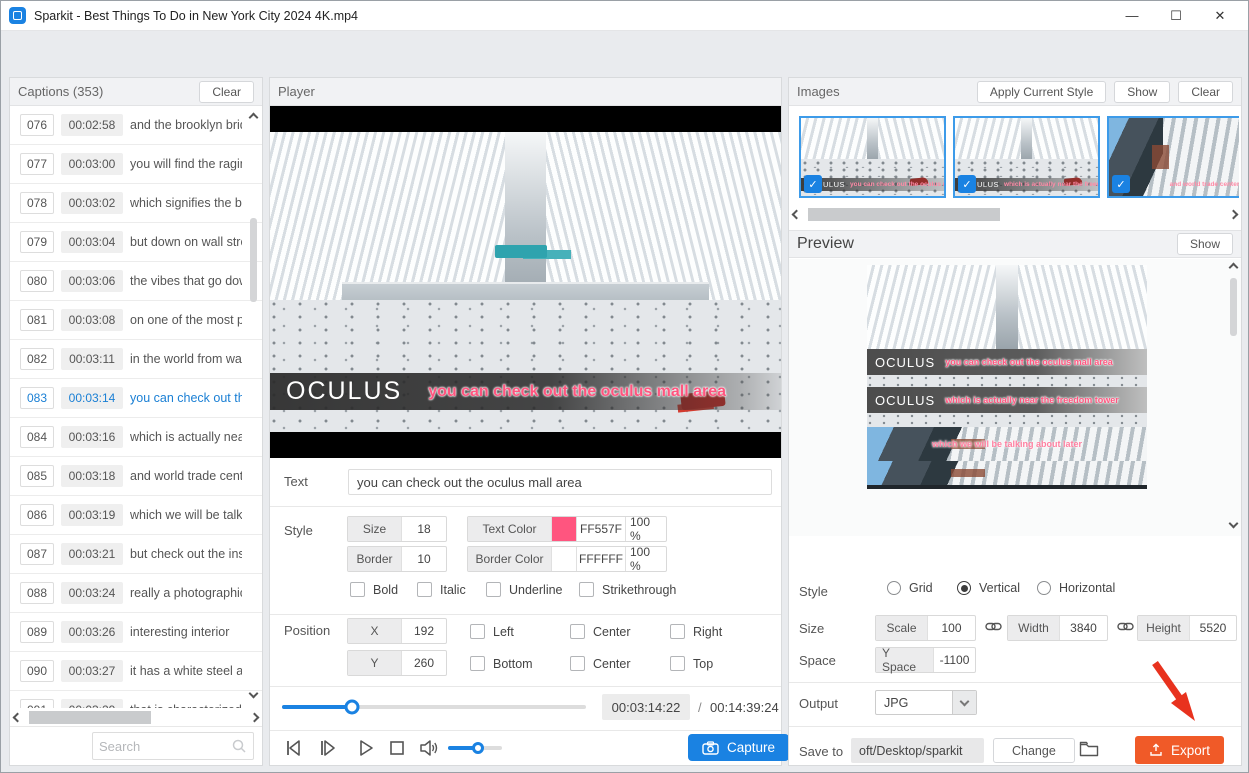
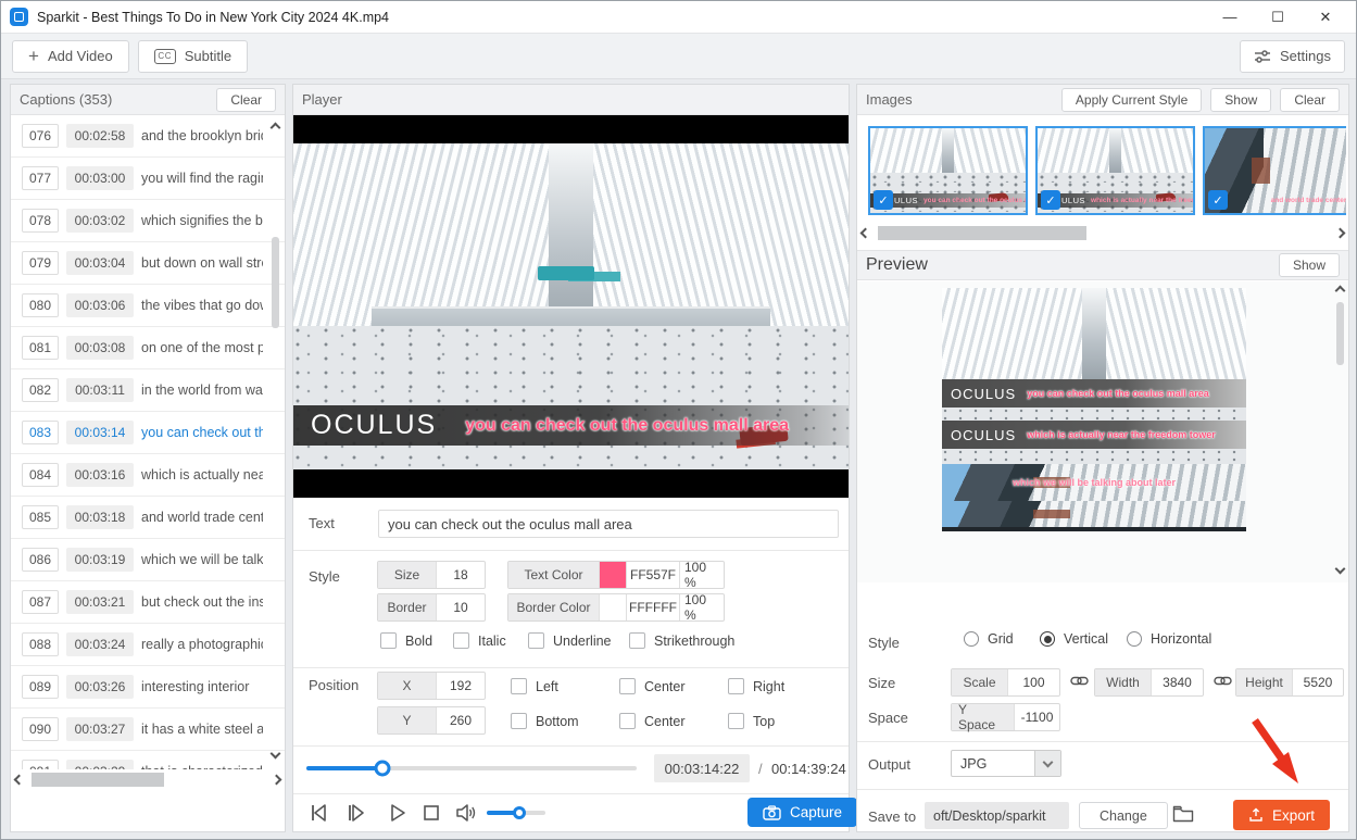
  Sparkit - Best Things To Do in New York City 2024 4K.mp4
  —
  ☐
  ✕
+ +
+ Add Video
+ CC
+ Subtitle
+ Settings
  Captions (353)
  Clear
  076
  00:02:58
  and the brooklyn bri
  077
  00:03:00
  you will find the ragi
  078
  00:03:02
  which signifies the b
  079
  00:03:04
  but down on wall str
  080
  00:03:06
  the vibes that go do
  081
  00:03:08
  on one of the most p
  082
  00:03:11
  in the world from wa
  083
  00:03:14
  you can check out th
  084
  00:03:16
  which is actually nea
  085
  00:03:18
  and world trade cent
  086
  00:03:19
  which we will be talk
  087
  00:03:21
  but check out the ins
  088
  00:03:24
  really a photographi
  089
  00:03:26
  interesting interior
  090
  00:03:27
  it has a white steel a
- Search
  Player
  OCULUS
  you can check out the oculus mall area
  Text
  you can check out the oculus mall area
  Style
  Size
  18
  Text Color
  FF557F
  100 %
  Border
  10
  Border Color
  FFFFFF
  100 %
  Bold
  Italic
  Underline
  Strikethrough
  Position
  X
  192
  Left
  Center
  Right
  Y
  260
  Bottom
  Center
  Top
  00:03:14:22
  /
  00:14:39:24
  Capture
  Images
  Apply Current Style
  Show
  Clear
  ✓
  ULUS
  ✓
  ULUS
  ✓
  Preview
  Show
  OCULUS
  you can check out the oculus mall area
  OCULUS
  which is actually near the freedom tower
  which we will be talking about later
  Style
  Grid
  Vertical
  Horizontal
  Size
  Scale
  100
  Width
  3840
  Height
  5520
  Space
  Y Space
  -1100
  Output
  JPG
  Save to
  oft/Desktop/sparkit
  Change
  Export
